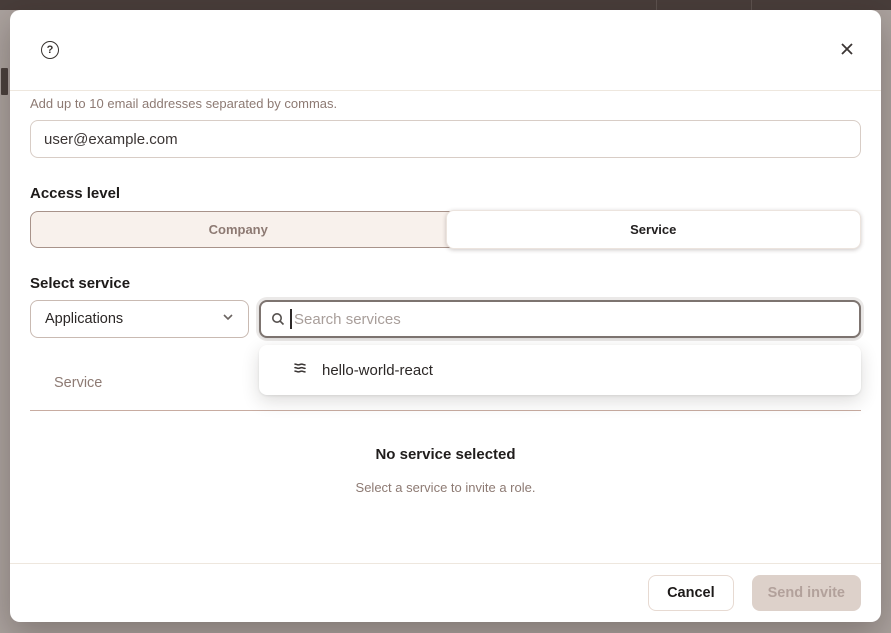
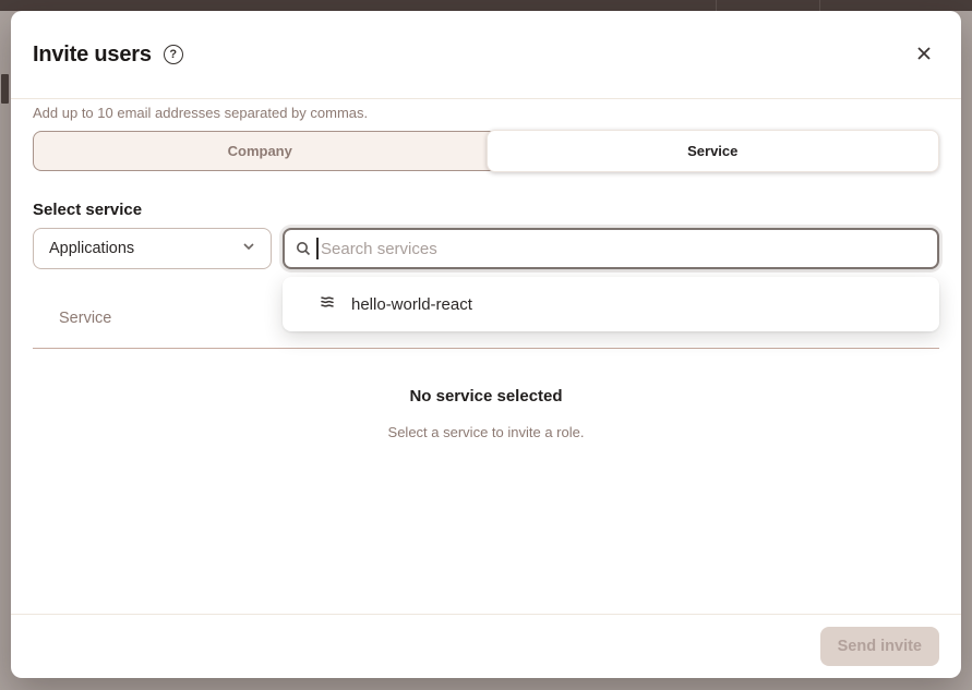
+ Invite users
  ?
  Add up to 10 email addresses separated by commas.
- user@example.com
- Access level
  Company
  Service
  Select service
  Applications
  Search services
  hello-world-react
  Service
  No service selected
  Select a service to invite a role.
- Cancel
  Send invite
